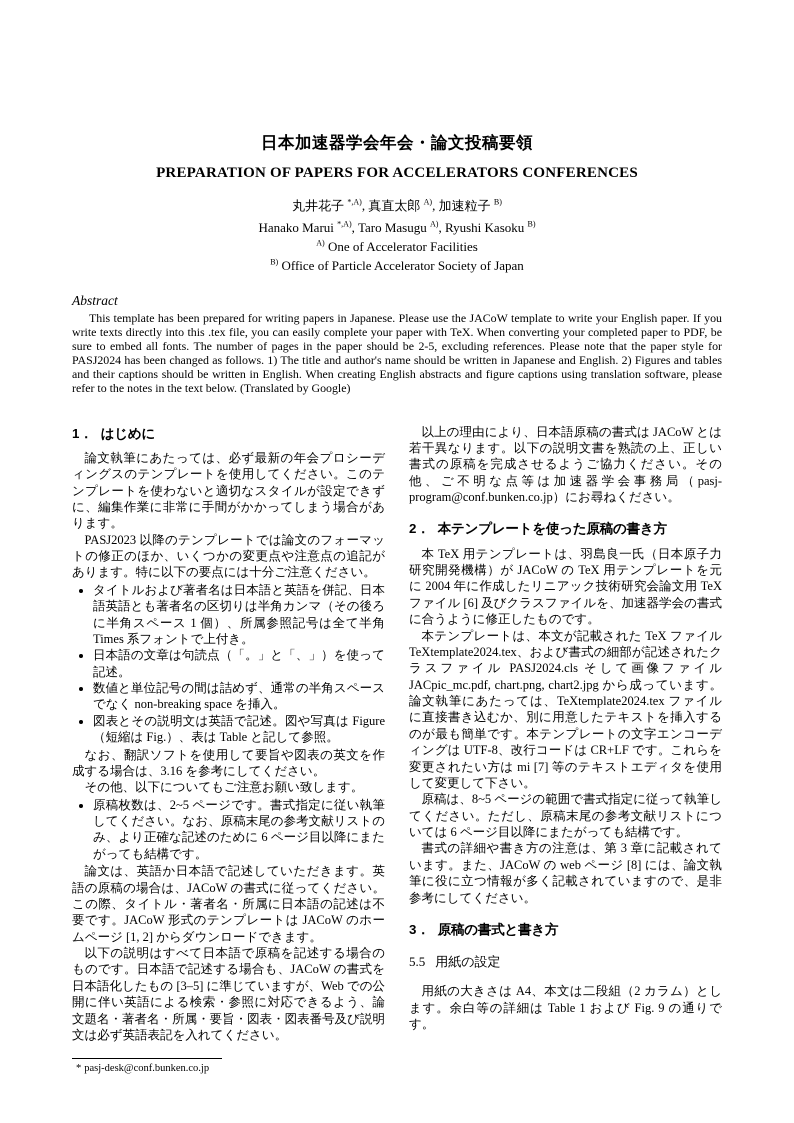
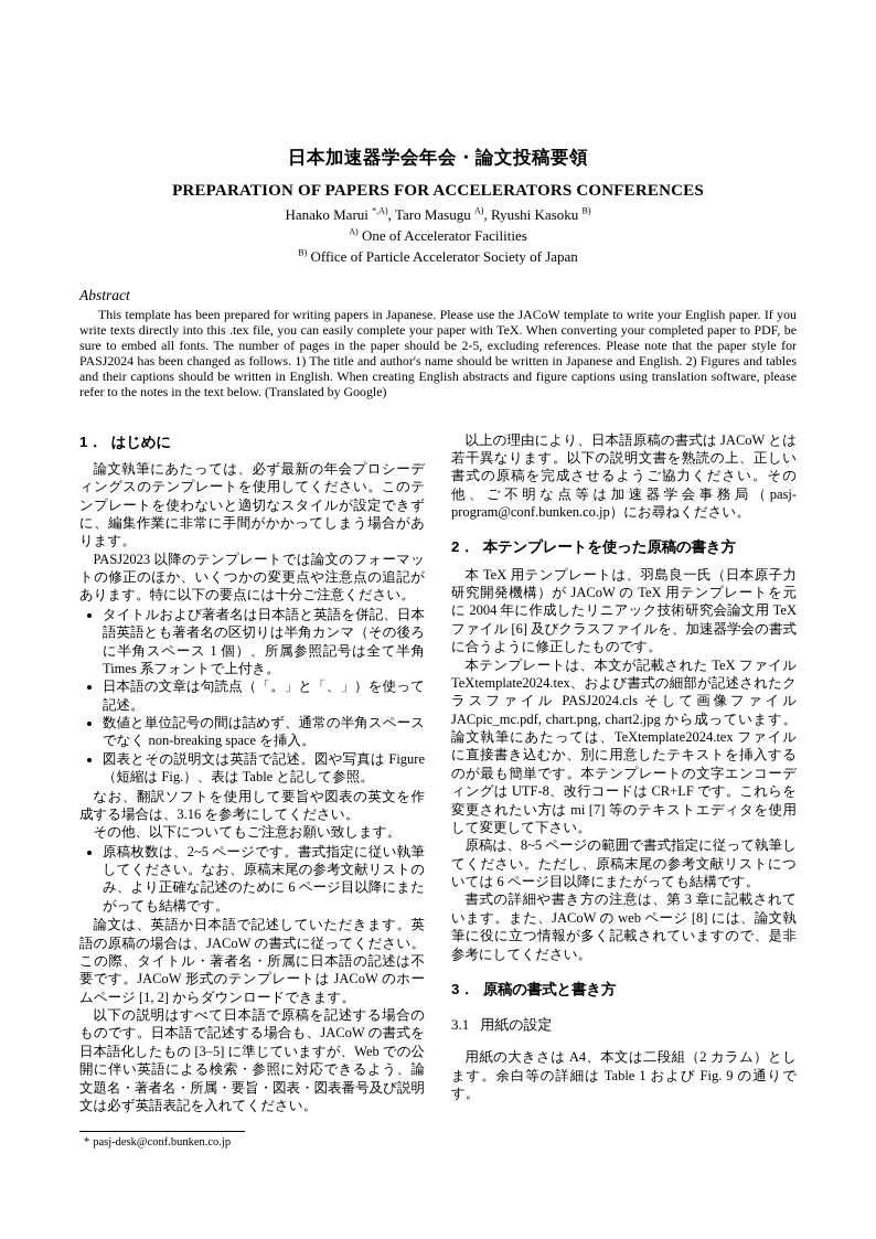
  日本加速器学会年会・論文投稿要領
  PREPARATION OF PAPERS FOR ACCELERATORS CONFERENCES
- 丸井花子 *,A), 真直太郎 A), 加速粒子 B)
  Hanako Marui *,A), Taro Masugu A), Ryushi Kasoku B)
  A) One of Accelerator Facilities
  B) Office of Particle Accelerator Society of Japan
  Abstract
  This template has been prepared for writing papers in Japanese. Please use the JACoW template to write your English paper. If you write texts directly into this .tex file, you can easily complete your paper with TeX. When converting your completed paper to PDF, be sure to embed all fonts. The number of pages in the paper should be 2-5, excluding references. Please note that the paper style for PASJ2024 has been changed as follows. 1) The title and author's name should be written in Japanese and English. 2) Figures and tables and their captions should be written in English. When creating English abstracts and figure captions using translation software, please refer to the notes in the text below. (Translated by Google)
  1． はじめに
  論文執筆にあたっては、必ず最新の年会プロシーディングスのテンプレートを使用してください。このテンプレートを使わないと適切なスタイルが設定できずに、編集作業に非常に手間がかかってしまう場合があります。
  PASJ2023 以降のテンプレートでは論文のフォーマットの修正のほか、いくつかの変更点や注意点の追記があります。特に以下の要点には十分ご注意ください。
  タイトルおよび著者名は日本語と英語を併記、日本語英語とも著者名の区切りは半角カンマ（その後ろに半角スペース 1 個）、所属参照記号は全て半角 Times 系フォントで上付き。
  日本語の文章は句読点（「。」と「、」）を使って記述。
  数値と単位記号の間は詰めず、通常の半角スペースでなく non-breaking space を挿入。
  図表とその説明文は英語で記述。図や写真は Figure（短縮は Fig.）、表は Table と記して参照。
  なお、翻訳ソフトを使用して要旨や図表の英文を作成する場合は、3.16 を参考にしてください。
  その他、以下についてもご注意お願い致します。
  原稿枚数は、2~5 ページです。書式指定に従い執筆してください。なお、原稿末尾の参考文献リストのみ、より正確な記述のために 6 ページ目以降にまたがっても結構です。
  論文は、英語か日本語で記述していただきます。英語の原稿の場合は、JACoW の書式に従ってください。この際、タイトル・著者名・所属に日本語の記述は不要です。JACoW 形式のテンプレートは JACoW のホームページ [1, 2] からダウンロードできます。
  以下の説明はすべて日本語で原稿を記述する場合のものです。日本語で記述する場合も、JACoW の書式を日本語化したもの [3–5] に準じていますが、Web での公開に伴い英語による検索・参照に対応できるよう、論文題名・著者名・所属・要旨・図表・図表番号及び説明文は必ず英語表記を入れてください。
  * pasj-desk@conf.bunken.co.jp
  以上の理由により、日本語原稿の書式は JACoW とは若干異なります。以下の説明文書を熟読の上、正しい書式の原稿を完成させるようご協力ください。その他、ご不明な点等は加速器学会事務局（pasj-program@conf.bunken.co.jp）にお尋ねください。
  2． 本テンプレートを使った原稿の書き方
  本 TeX 用テンプレートは、羽島良一氏（日本原子力研究開発機構）が JACoW の TeX 用テンプレートを元に 2004 年に作成したリニアック技術研究会論文用 TeX ファイル [6] 及びクラスファイルを、加速器学会の書式に合うように修正したものです。
  本テンプレートは、本文が記載された TeX ファイル TeXtemplate2024.tex、および書式の細部が記述されたクラスファイル PASJ2024.cls そして画像ファイル JACpic_mc.pdf, chart.png, chart2.jpg から成っています。論文執筆にあたっては、TeXtemplate2024.tex ファイルに直接書き込むか、別に用意したテキストを挿入するのが最も簡単です。本テンプレートの文字エンコーディングは UTF-8、改行コードは CR+LF です。これらを変更されたい方は mi [7] 等のテキストエディタを使用して変更して下さい。
  原稿は、8~5 ページの範囲で書式指定に従って執筆してください。ただし、原稿末尾の参考文献リストについては 6 ページ目以降にまたがっても結構です。
  書式の詳細や書き方の注意は、第 3 章に記載されています。また、JACoW の web ページ [8] には、論文執筆に役に立つ情報が多く記載されていますので、是非参考にしてください。
  3． 原稿の書式と書き方
- 5.5 用紙の設定
+ 3.1 用紙の設定
  用紙の大きさは A4、本文は二段組（2 カラム）とします。余白等の詳細は Table 1 および Fig. 9 の通りです。
